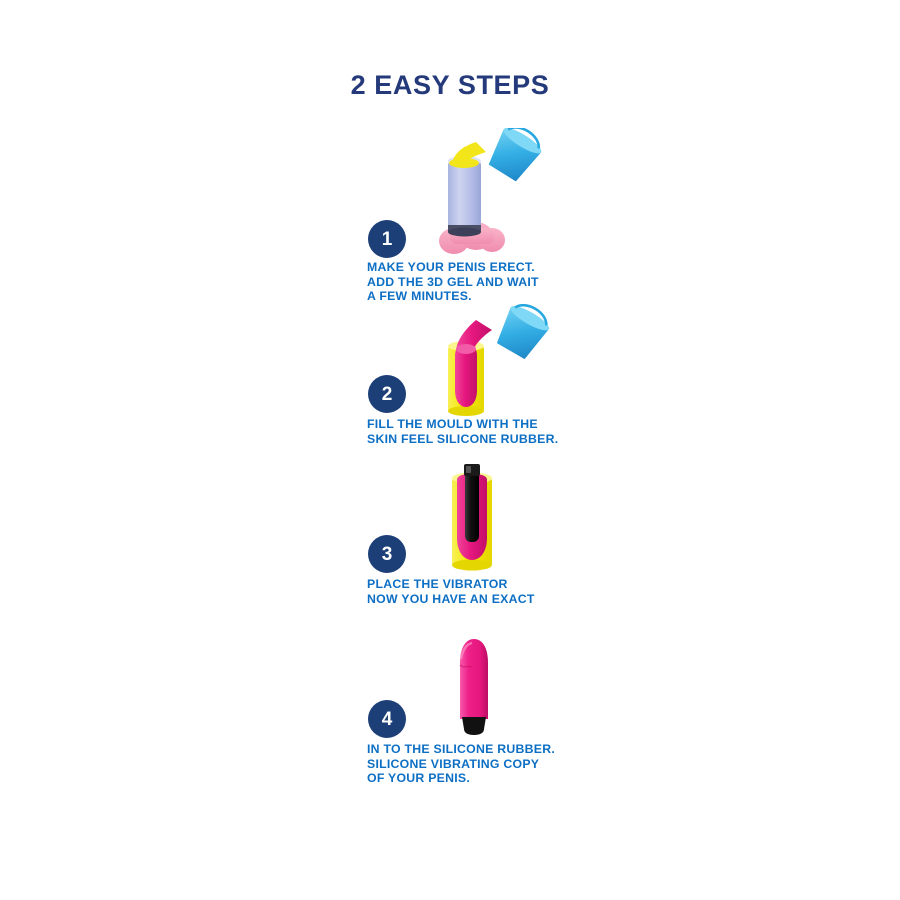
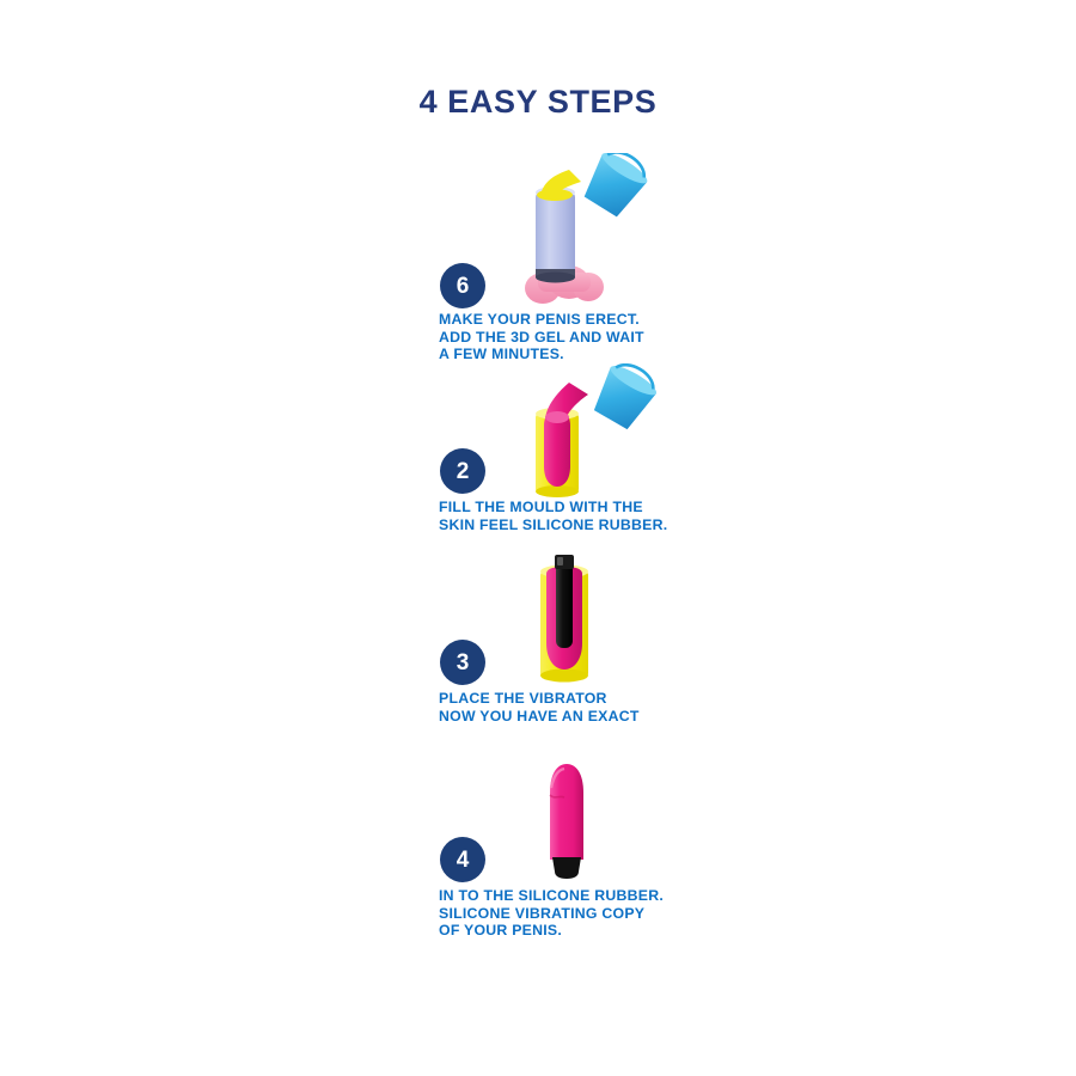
- 2 EASY STEPS
+ 4 EASY STEPS
- 1
+ 6
  MAKE YOUR PENIS ERECT.
  ADD THE 3D GEL AND WAIT
  A FEW MINUTES.
  2
  FILL THE MOULD WITH THE
  SKIN FEEL SILICONE RUBBER.
  3
  PLACE THE VIBRATOR
  NOW YOU HAVE AN EXACT
  4
  IN TO THE SILICONE RUBBER.
  SILICONE VIBRATING COPY
  OF YOUR PENIS.
